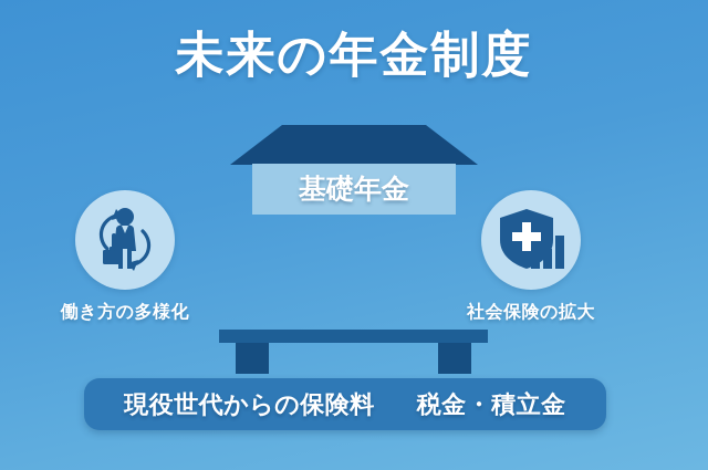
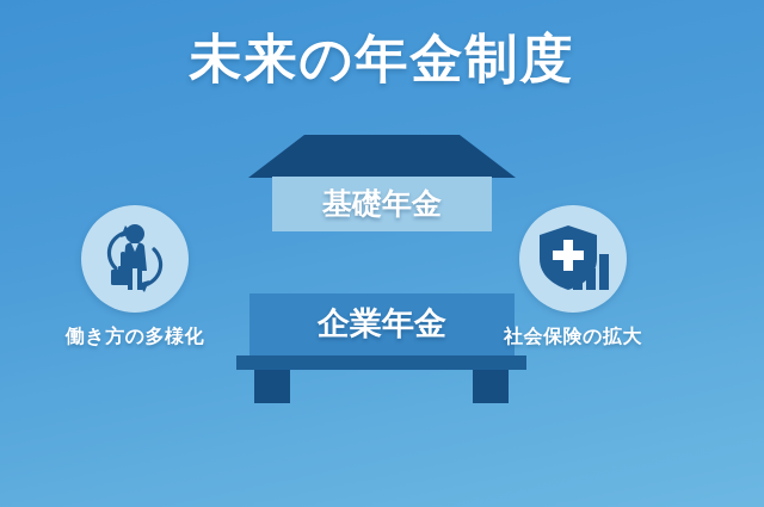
  未来の年金制度
  基礎年金
+ 企業年金
  働き方の多様化
  社会保険の拡大
- 現役世代からの保険料
- 税金・積立金
